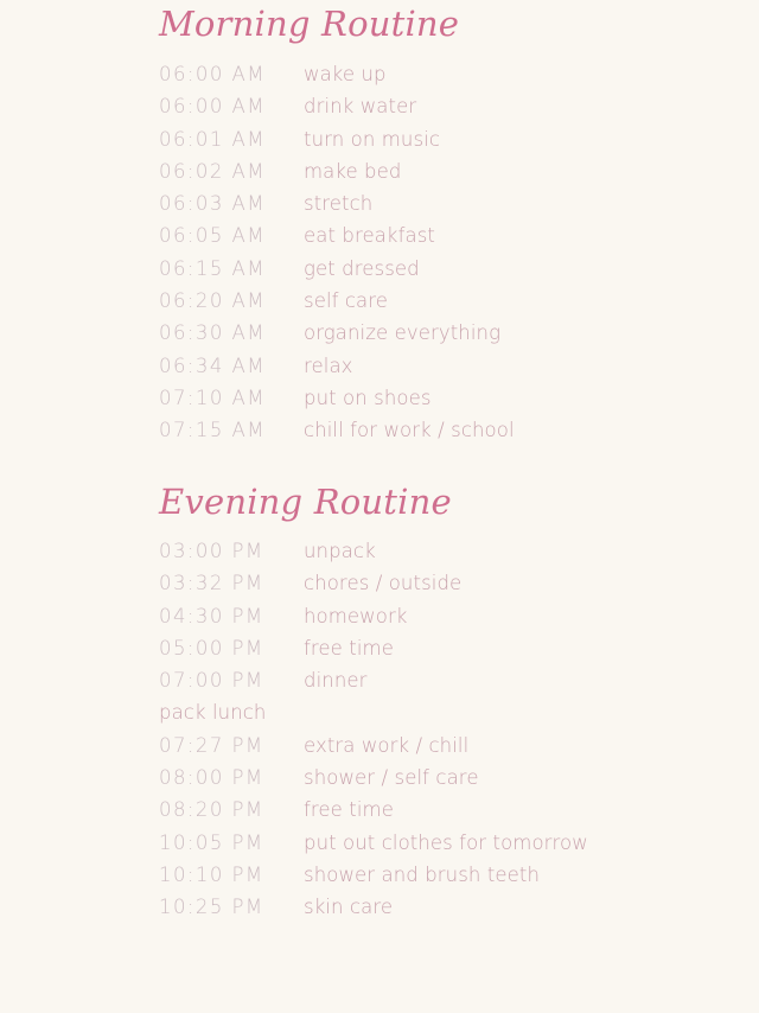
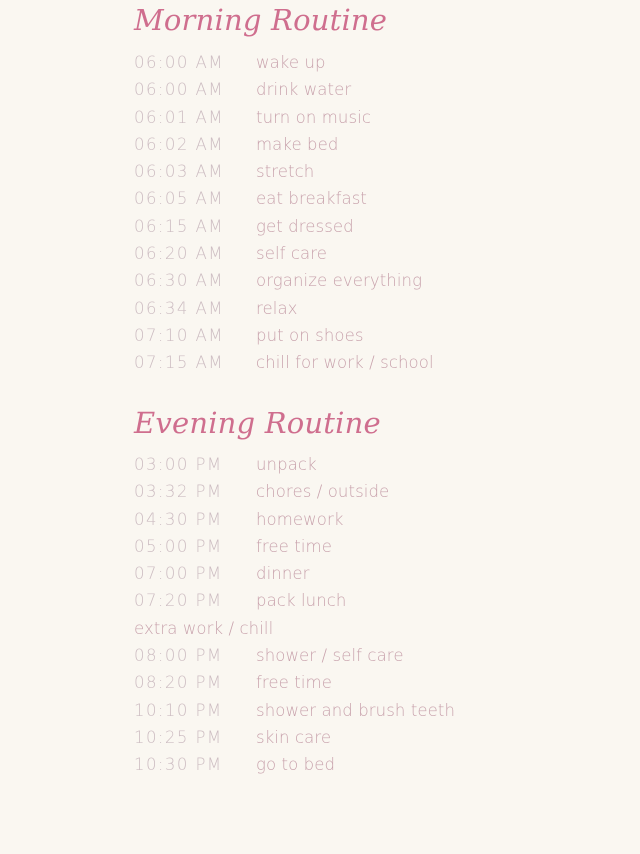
  Morning Routine
  06:00 AM
  wake up
  06:00 AM
  drink water
  06:01 AM
  turn on music
  06:02 AM
  make bed
  06:03 AM
  stretch
  06:05 AM
  eat breakfast
  06:15 AM
  get dressed
  06:20 AM
  self care
  06:30 AM
  organize everything
  06:34 AM
  relax
  07:10 AM
  put on shoes
  07:15 AM
  chill for work / school
  Evening Routine
  03:00 PM
  unpack
  03:32 PM
  chores / outside
  04:30 PM
  homework
  05:00 PM
  free time
  07:00 PM
  dinner
+ 07:20 PM
  pack lunch
- 07:27 PM
  extra work / chill
  08:00 PM
  shower / self care
  08:20 PM
  free time
- 10:05 PM
- put out clothes for tomorrow
  10:10 PM
  shower and brush teeth
  10:25 PM
  skin care
+ 10:30 PM
+ go to bed
